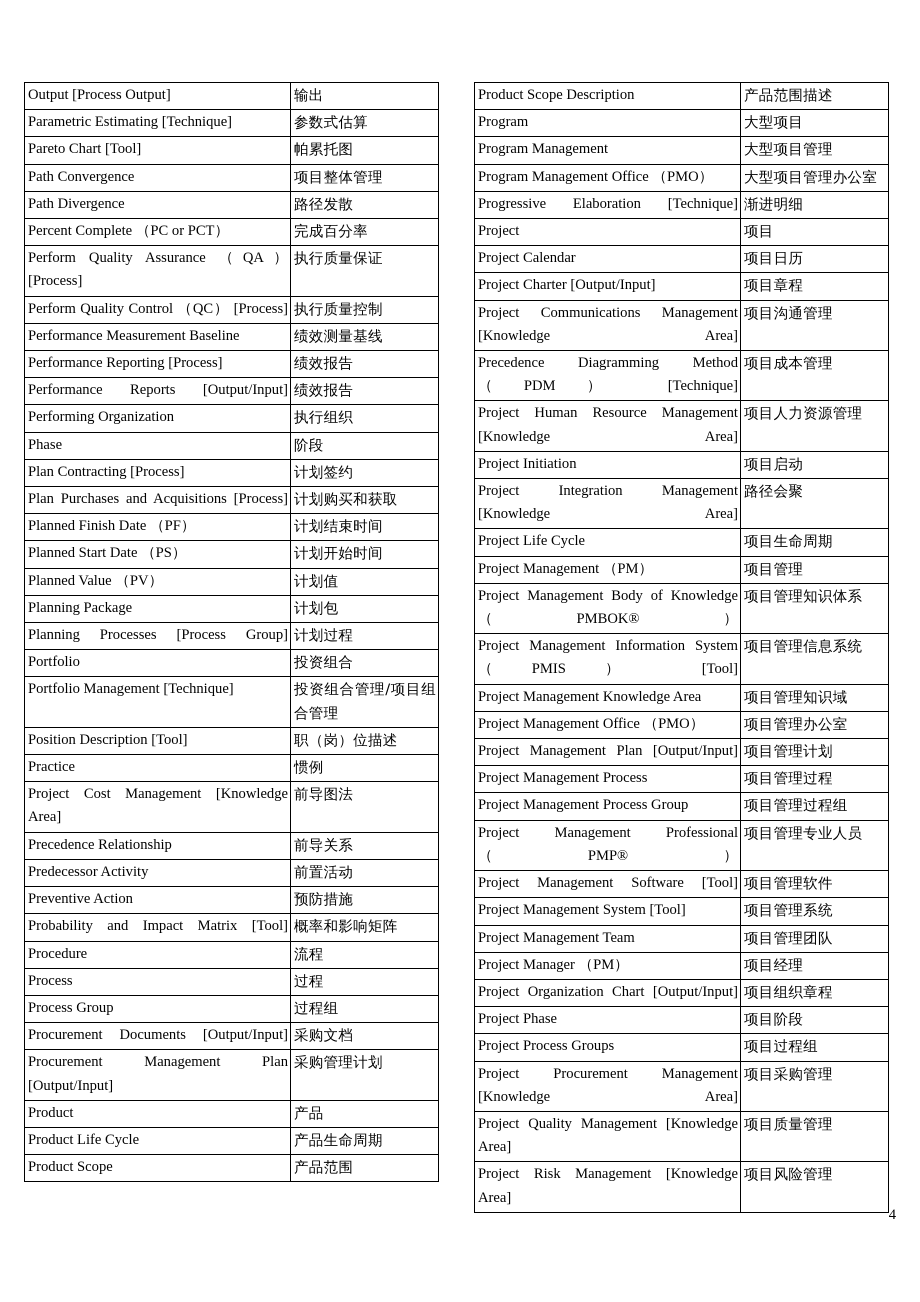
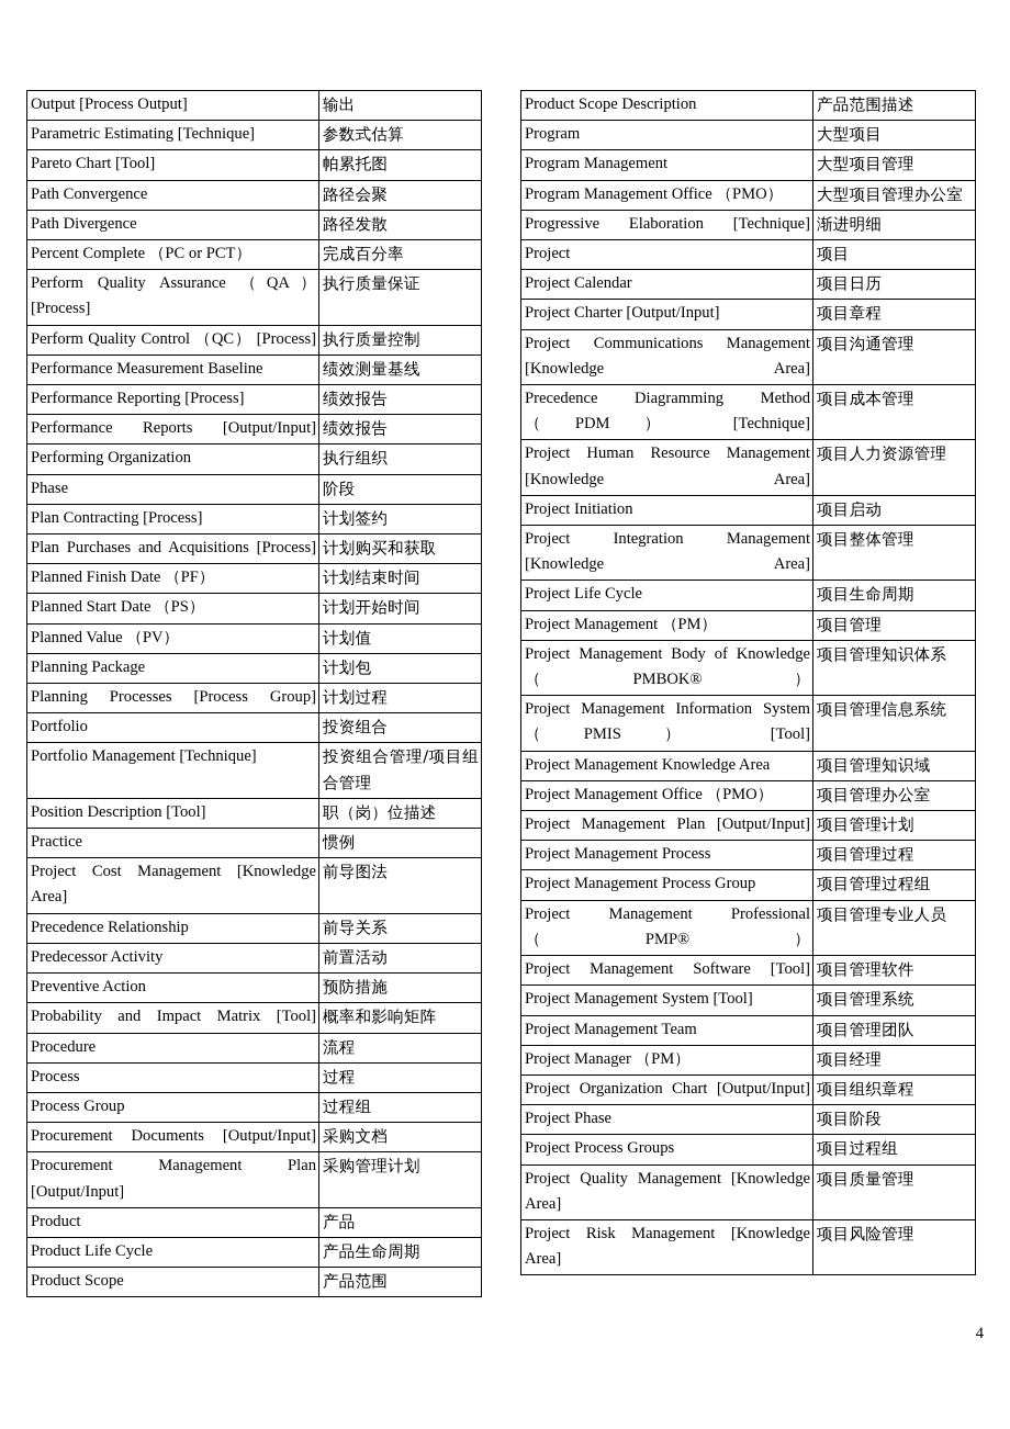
  Output [Process Output]	输出
  Parametric Estimating [Technique]	参数式估算
  Pareto Chart [Tool]	帕累托图
- Path Convergence	项目整体管理
+ Path Convergence	路径会聚
  Path Divergence	路径发散
  Percent Complete （PC or PCT）	完成百分率
  Perform Quality Assurance （QA） [Process]	执行质量保证
  Perform Quality Control （QC） [Process]	执行质量控制
  Performance Measurement Baseline	绩效测量基线
  Performance Reporting [Process]	绩效报告
  Performance Reports [Output/Input]	绩效报告
  Performing Organization	执行组织
  Phase	阶段
  Plan Contracting [Process]	计划签约
  Plan Purchases and Acquisitions [Process]	计划购买和获取
  Planned Finish Date （PF）	计划结束时间
  Planned Start Date （PS）	计划开始时间
  Planned Value （PV）	计划值
  Planning Package	计划包
  Planning Processes [Process Group]	计划过程
  Portfolio	投资组合
  Portfolio Management [Technique]	投资组合管理/项目组合管理
  Position Description [Tool]	职（岗）位描述
  Practice	惯例
  Project Cost Management [Knowledge Area]	前导图法
  Precedence Relationship	前导关系
  Predecessor Activity	前置活动
  Preventive Action	预防措施
  Probability and Impact Matrix [Tool]	概率和影响矩阵
  Procedure	流程
  Process	过程
  Process Group	过程组
  Procurement Documents [Output/Input]	采购文档
  Procurement Management Plan [Output/Input]	采购管理计划
  Product	产品
  Product Life Cycle	产品生命周期
  Product Scope	产品范围
  Product Scope Description	产品范围描述
  Program	大型项目
  Program Management	大型项目管理
  Program Management Office （PMO）	大型项目管理办公室
  Progressive Elaboration [Technique]	渐进明细
  Project	项目
  Project Calendar	项目日历
  Project Charter [Output/Input]	项目章程
  Project Communications Management [Knowledge Area]	项目沟通管理
  Precedence Diagramming Method （PDM） [Technique]	项目成本管理
  Project Human Resource Management [Knowledge Area]	项目人力资源管理
  Project Initiation	项目启动
- Project Integration Management [Knowledge Area]	路径会聚
+ Project Integration Management [Knowledge Area]	项目整体管理
  Project Life Cycle	项目生命周期
  Project Management （PM）	项目管理
  Project Management Body of Knowledge （PMBOK®）	项目管理知识体系
  Project Management Information System （PMIS） [Tool]	项目管理信息系统
  Project Management Knowledge Area	项目管理知识域
  Project Management Office （PMO）	项目管理办公室
  Project Management Plan [Output/Input]	项目管理计划
  Project Management Process	项目管理过程
  Project Management Process Group	项目管理过程组
  Project Management Professional （PMP®）	项目管理专业人员
  Project Management Software [Tool]	项目管理软件
  Project Management System [Tool]	项目管理系统
  Project Management Team	项目管理团队
  Project Manager （PM）	项目经理
  Project Organization Chart [Output/Input]	项目组织章程
  Project Phase	项目阶段
  Project Process Groups	项目过程组
- Project Procurement Management [Knowledge Area]	项目采购管理
  Project Quality Management [Knowledge Area]	项目质量管理
  Project Risk Management [Knowledge Area]	项目风险管理
  4
